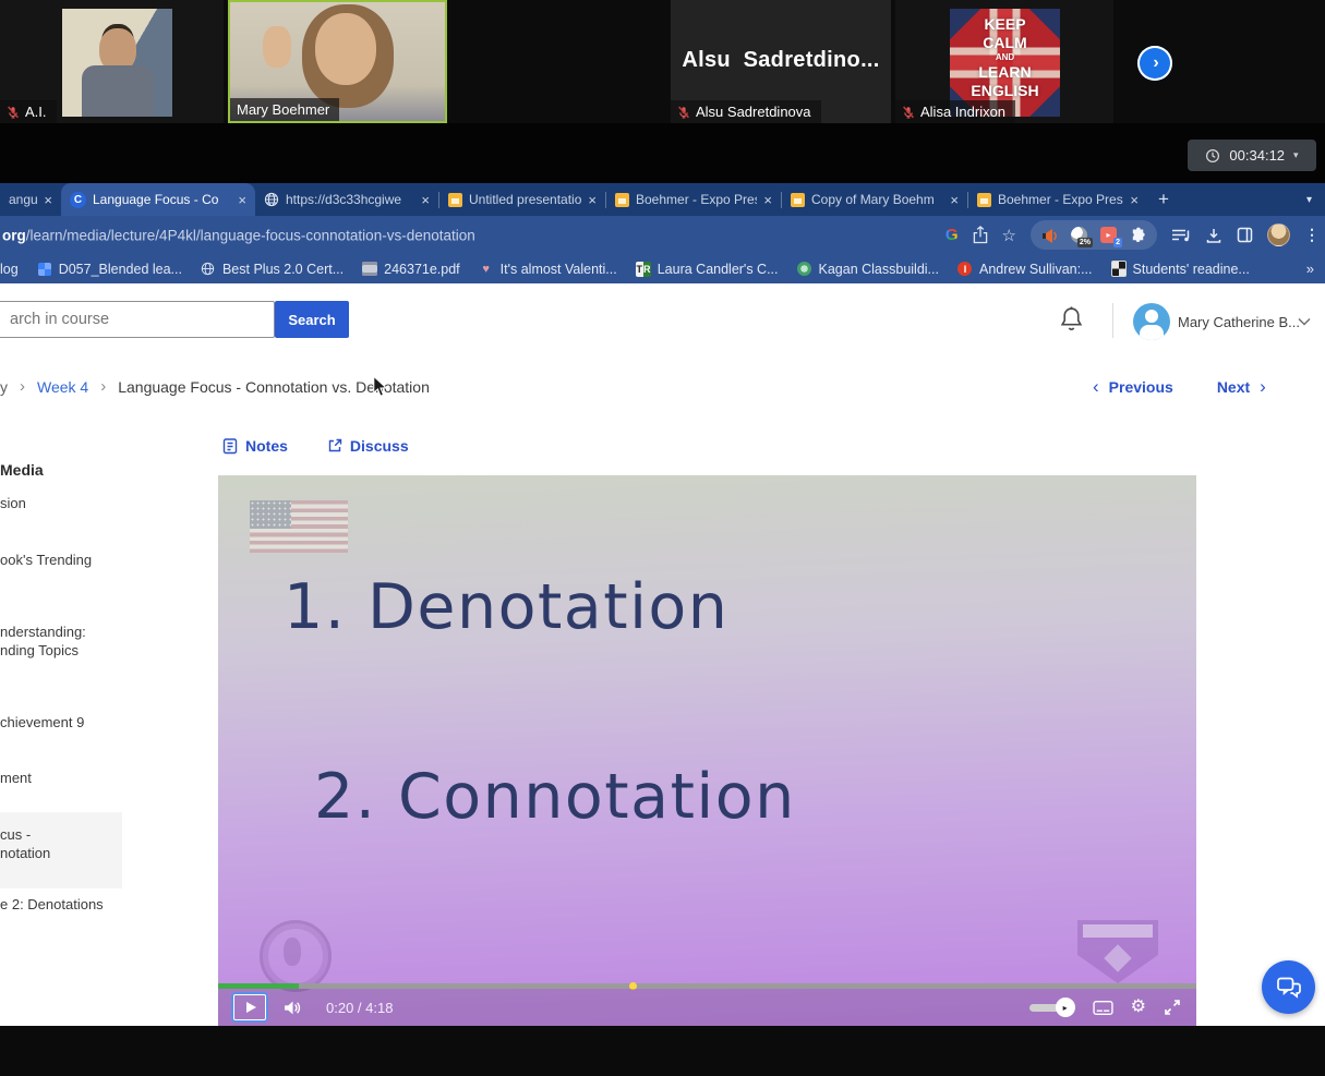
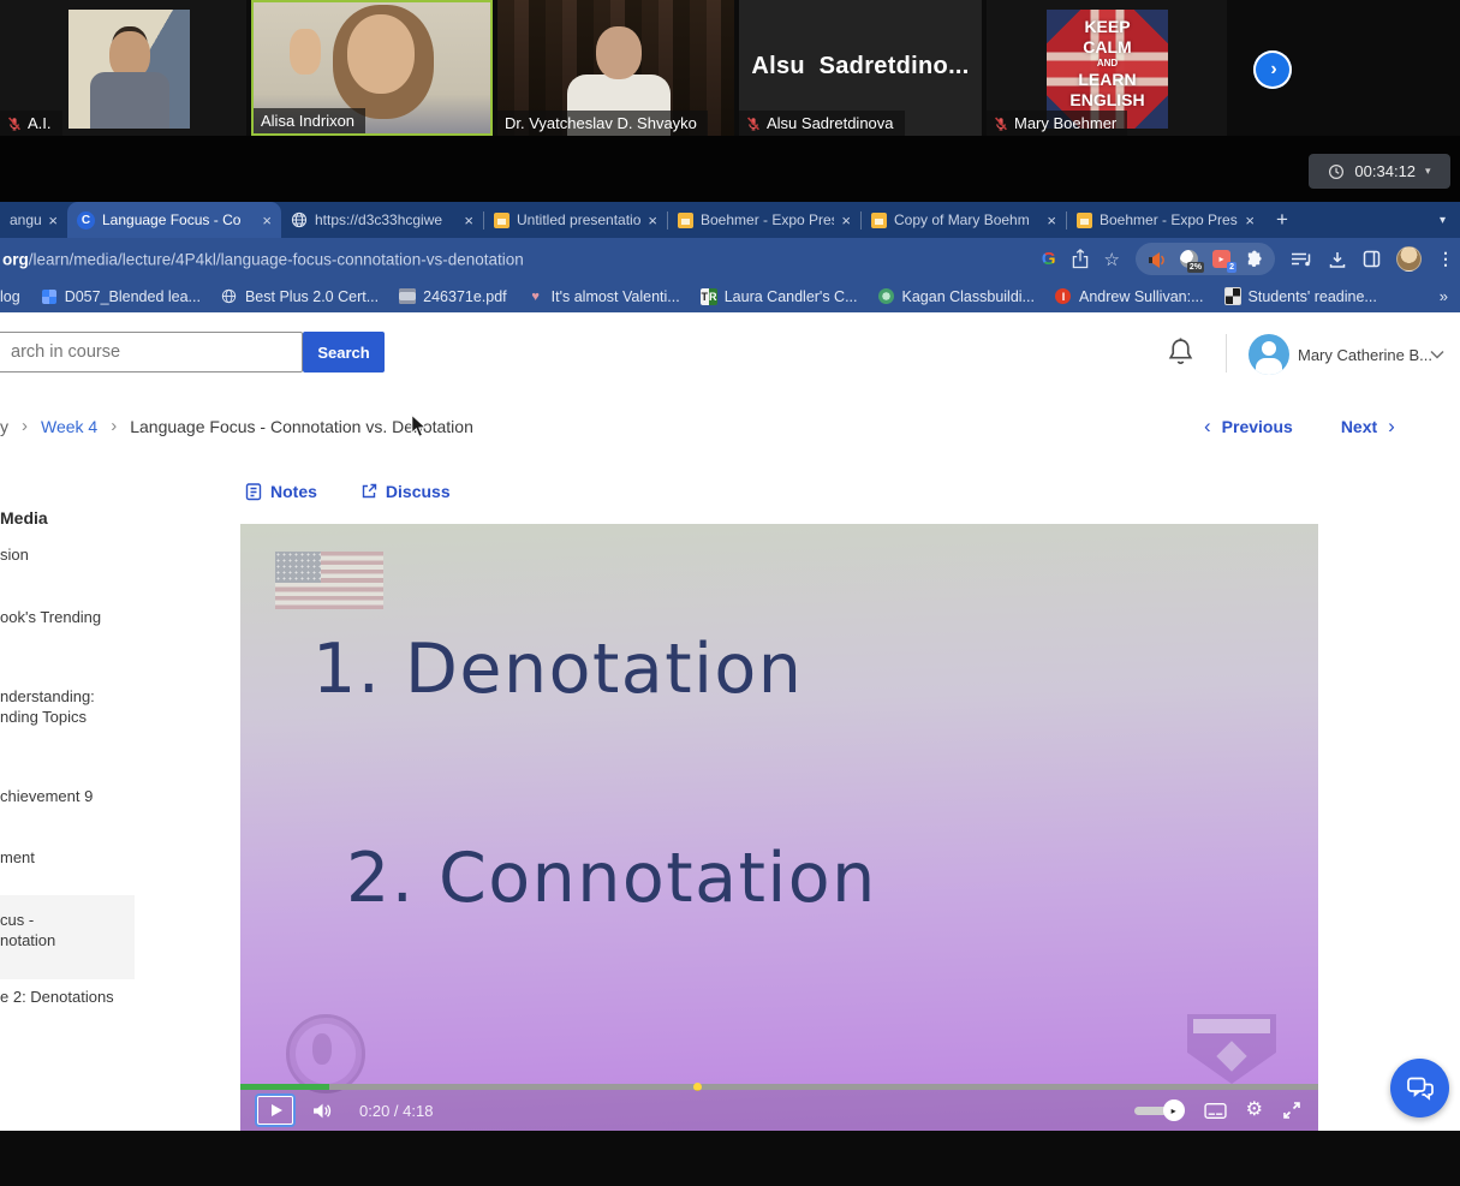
  A.I.
- Mary Boehmer
+ Alisa Indrixon
+ Dr. Vyatcheslav D. Shvayko
  Alsu Sadretdino...
  Alsu Sadretdinova
  KEEP
  CALM
  AND
  LEARN
  ENGLISH
- Alisa Indrixon
+ Mary Boehmer
  ›
  00:34:12
  ▾
  ×
  C
  Language Focus - Co
  ×
  https://d3c33hcgiwe
  ×
  Untitled presentatio
  ×
  Boehmer - Expo Pre
  ×
  Copy of Mary Boehm
  ×
  Boehmer - Expo Pres
  ×
  +
  ▾
  org/learn/media/lecture/4P4kl/language-focus-connotation-vs-denotation
  G
  ☆
  ▸
  ⋮
  log
  D057_Blended lea...
  Best Plus 2.0 Cert...
  246371e.pdf
  ♥
  It's almost Valenti...
  T
  R
  Laura Candler's C...
  Kagan Classbuildi...
  I
  Andrew Sullivan:...
  Students' readine...
  »
  arch in course
  Search
  Mary Catherine B...
  y
  ›
  Week 4
  ›
  Language Focus - Connotation vs. Deotation
  ‹
  Previous
  Next
  ›
  Notes
  Discuss
  Media
  sion
  ook's Trending
  nderstanding:
  nding Topics
  chievement 9
  ment
  cus -
  notation
  e 2: Denotations
  1. Denotation
  2. Connotation
  0:20 / 4:18
  ▸
  ⚙
